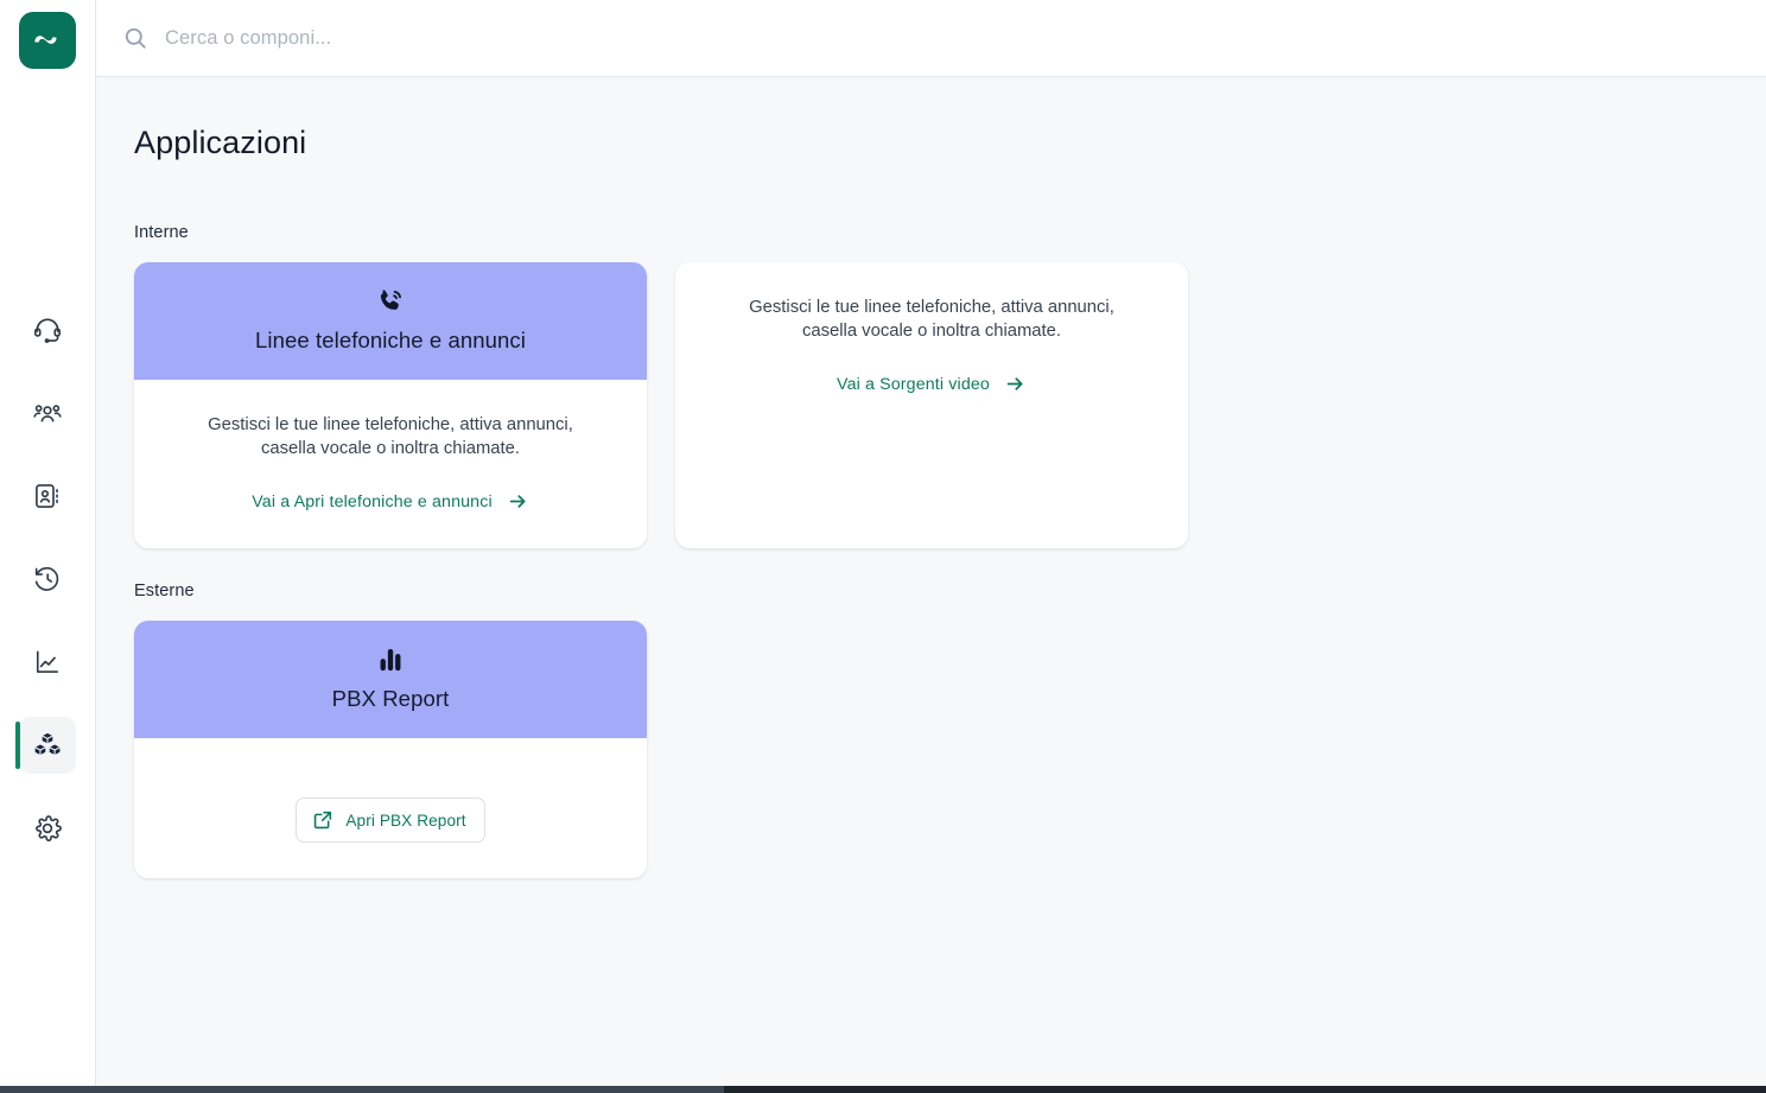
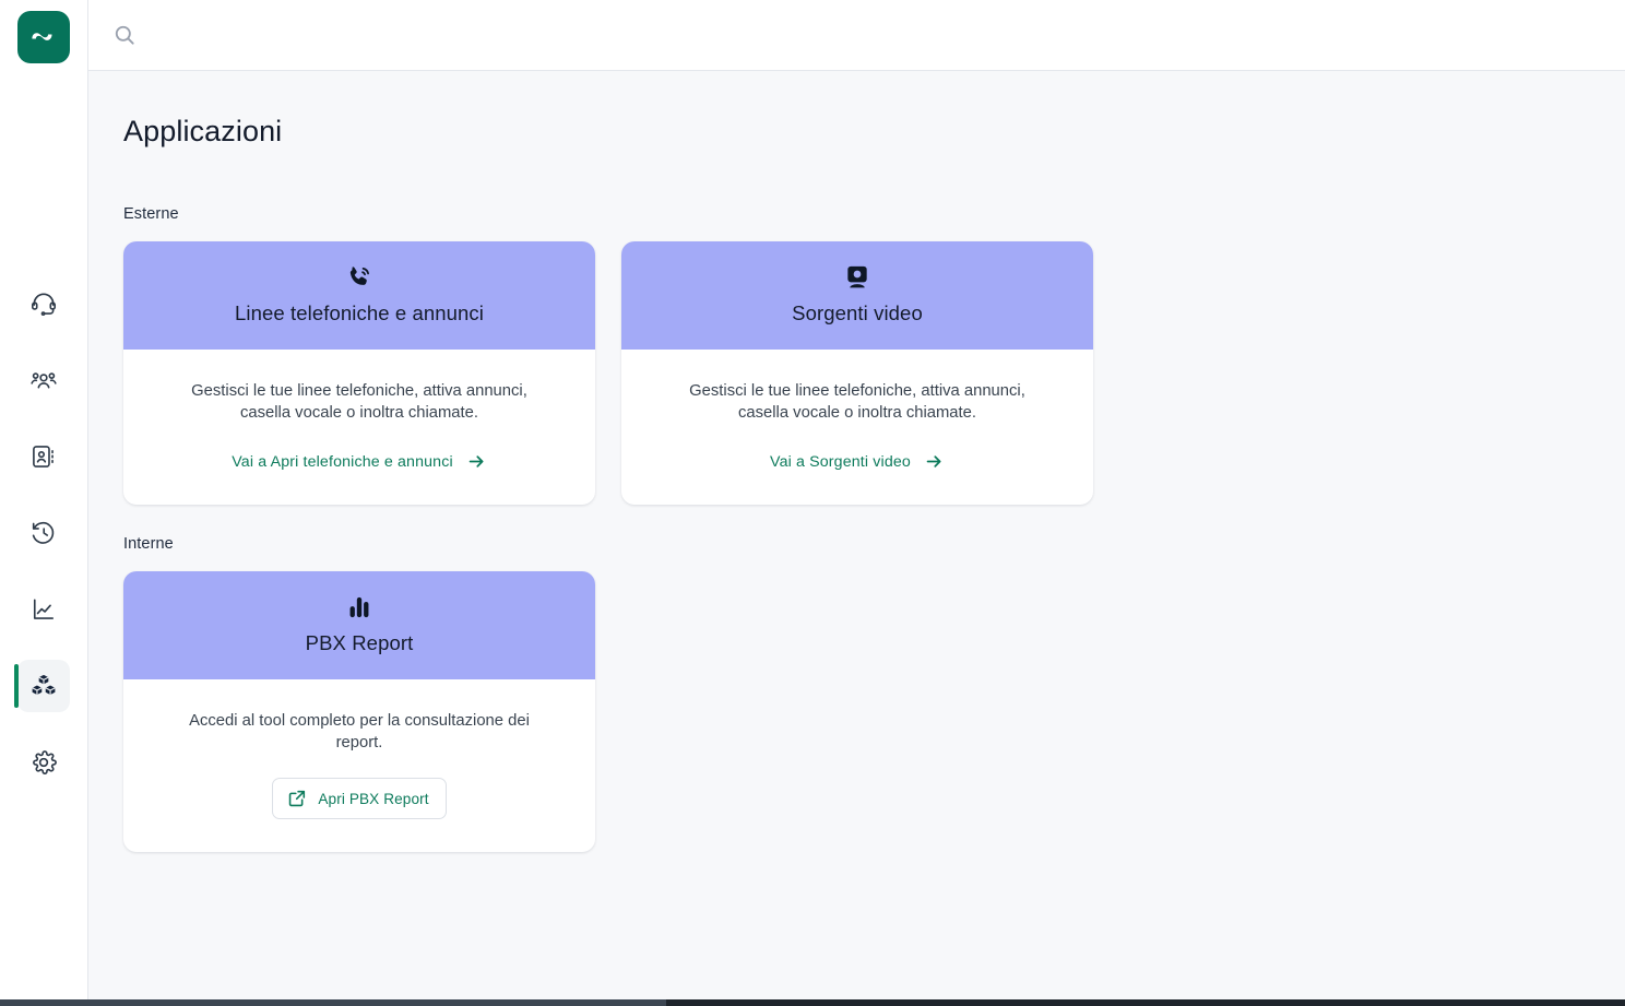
- Cerca o componi...
  Applicazioni
- Interne
+ Esterne
  Linee telefoniche e annunci
  Gestisci le tue linee telefoniche, attiva annunci, casella vocale o inoltra chiamate.
  Vai a Apri telefoniche e annunci
+ Sorgenti video
  Gestisci le tue linee telefoniche, attiva annunci, casella vocale o inoltra chiamate.
  Vai a Sorgenti video
- Esterne
+ Interne
  PBX Report
+ Accedi al tool completo per la consultazione dei report.
  Apri PBX Report
